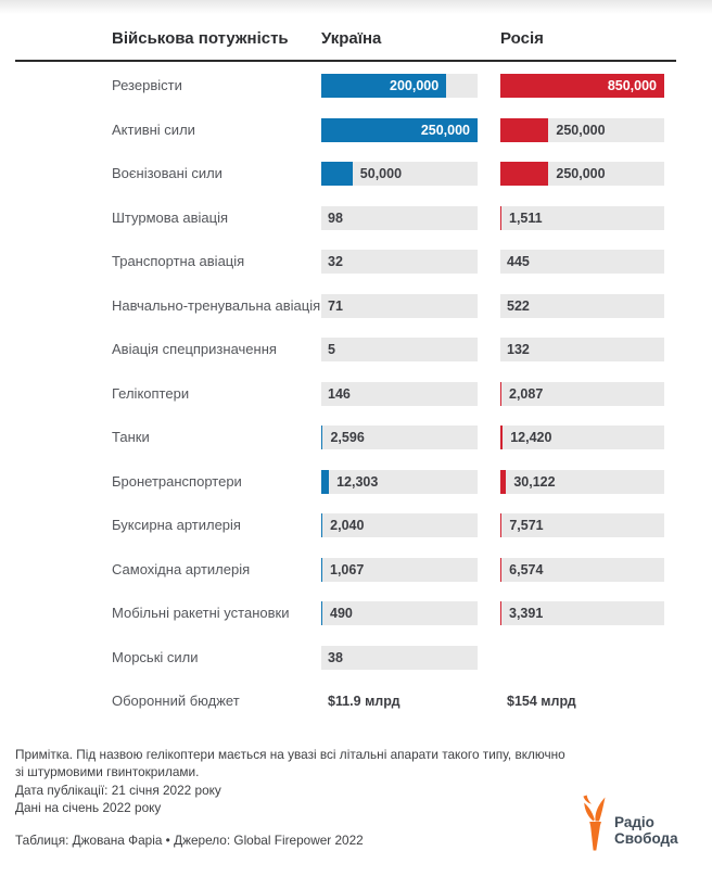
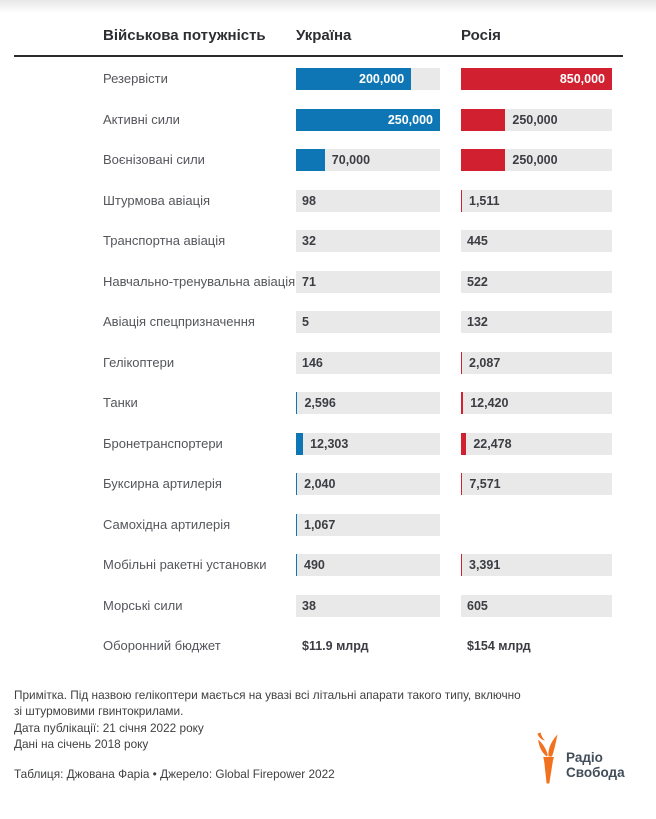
  Військова потужність
  Україна
  Росія
  Резервісти
  200,000
  850,000
  Активні сили
  250,000
  250,000
  Воєнізовані сили
- 50,000
+ 70,000
  250,000
  Штурмова авіація
  98
  1,511
  Транспортна авіація
  32
  445
  Навчально-тренувальна авіація
  71
  522
  Авіація спецпризначення
  5
  132
  Гелікоптери
  146
  2,087
  Танки
  2,596
  12,420
  Бронетранспортери
  12,303
- 30,122
+ 22,478
  Буксирна артилерія
  2,040
  7,571
  Самохідна артилерія
  1,067
- 6,574
  Мобільні ракетні установки
  490
  3,391
  Морські сили
  38
+ 605
  Оборонний бюджет
  $11.9 млрд
  $154 млрд
  Примітка. Під назвою гелікоптери мається на увазі всі літальні апарати такого типу, включно
  зі штурмовими гвинтокрилами.
  Дата публікації: 21 січня 2022 року
- Дані на січень 2022 року
+ Дані на січень 2018 року
  Таблиця: Джована Фаріа • Джерело: Global Firepower 2022
  Радіо
  Свобода
